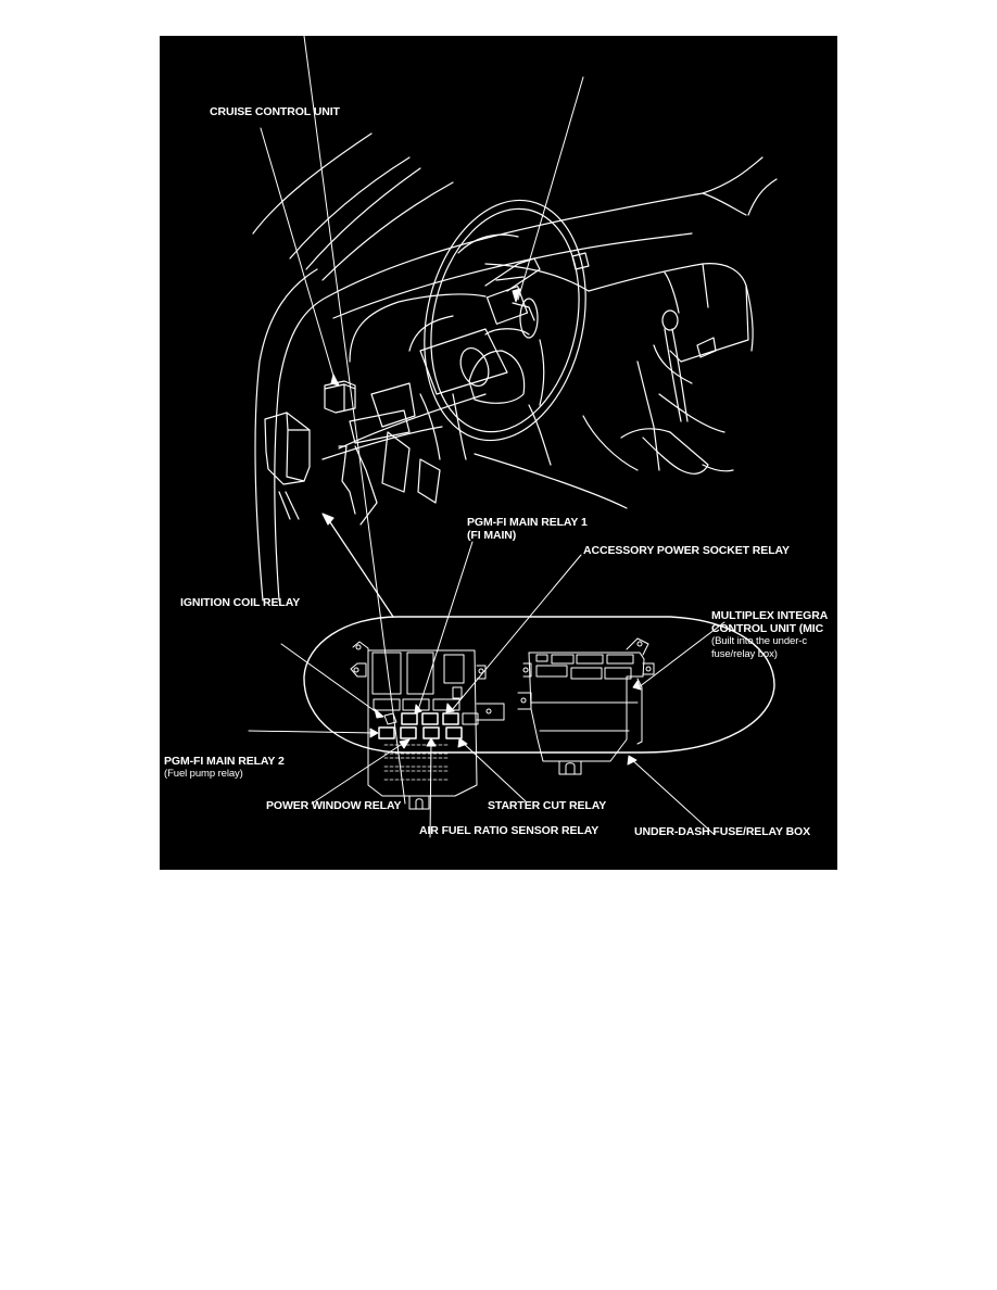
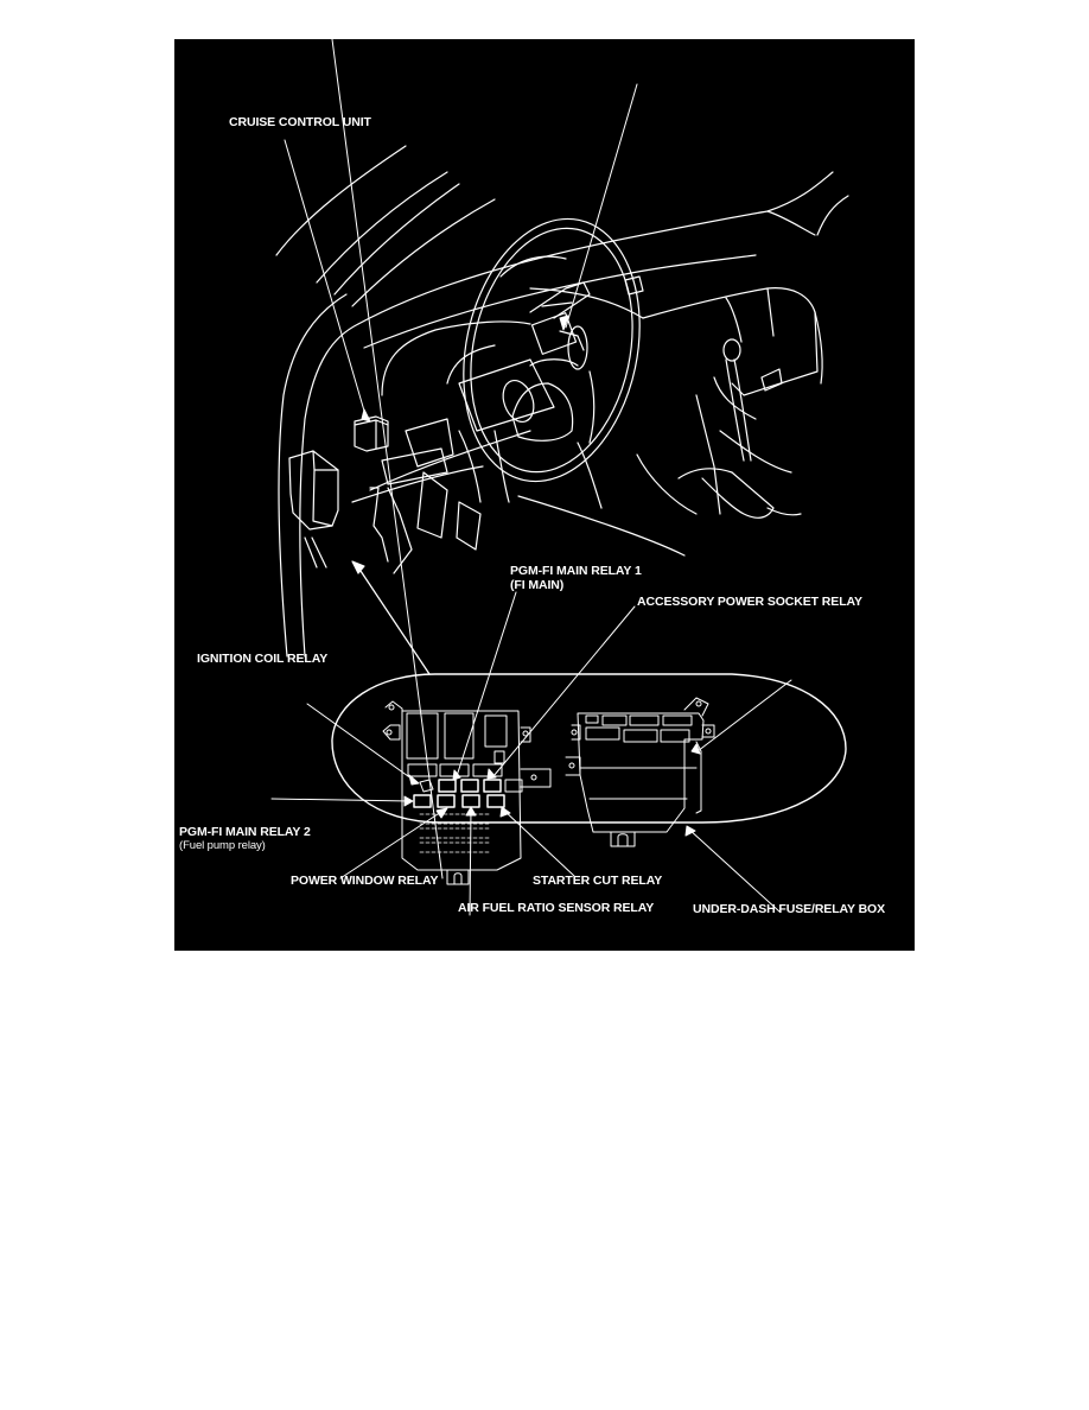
  CRUISE CONTROL UNIT
  PGM-FI MAIN RELAY 1
  (FI MAIN)
  ACCESSORY POWER SOCKET RELAY
  IGNITION COIL RELAY
- MULTIPLEX INTEGRA
- CONTROL UNIT (MIC
- (Built into the under-c
- fuse/relay box)
  PGM-FI MAIN RELAY 2
  (Fuel pump relay)
  POWER WINDOW RELAY
  STARTER CUT RELAY
  AIR FUEL RATIO SENSOR RELAY
  UNDER-DASH FUSE/RELAY BOX
